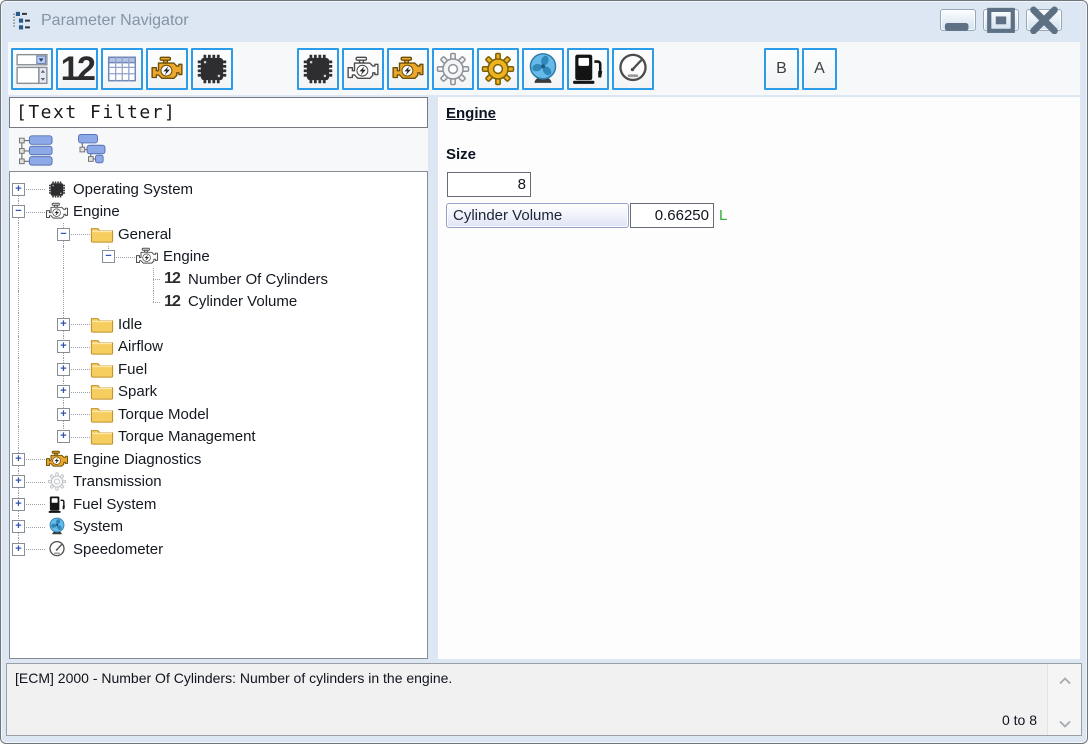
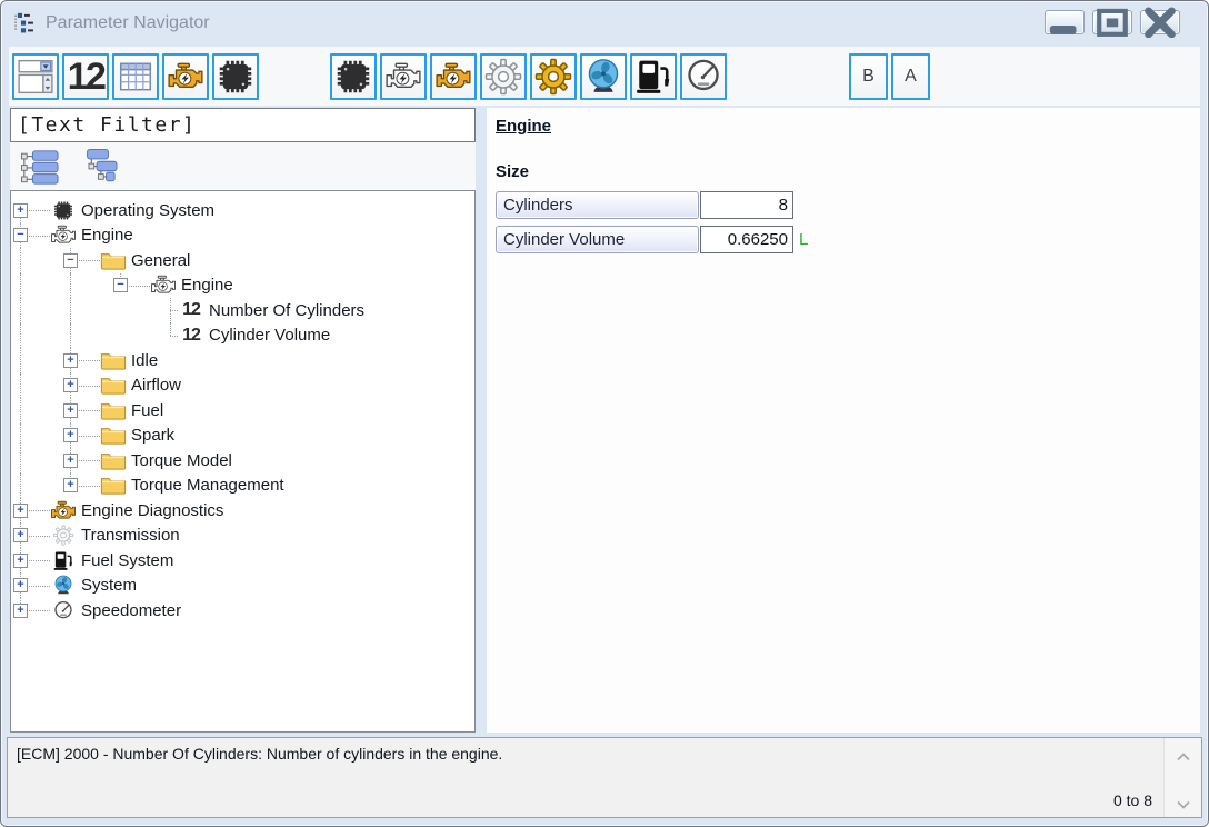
  Parameter Navigator
  12
  B
  A
  [Text Filter]
  +
  Operating System
  −
  Engine
  −
  General
  −
  Engine
  12
  Number Of Cylinders
  12
  Cylinder Volume
  +
  Idle
  +
  Airflow
  +
  Fuel
  +
  Spark
  +
  Torque Model
  +
  Torque Management
  +
  Engine Diagnostics
  +
  Transmission
  +
  Fuel System
  +
  System
  +
  Speedometer
  Engine
  Size
+ Cylinders
  8
  Cylinder Volume
  0.66250
  L
  [ECM] 2000 - Number Of Cylinders: Number of cylinders in the engine.
  0 to 8
